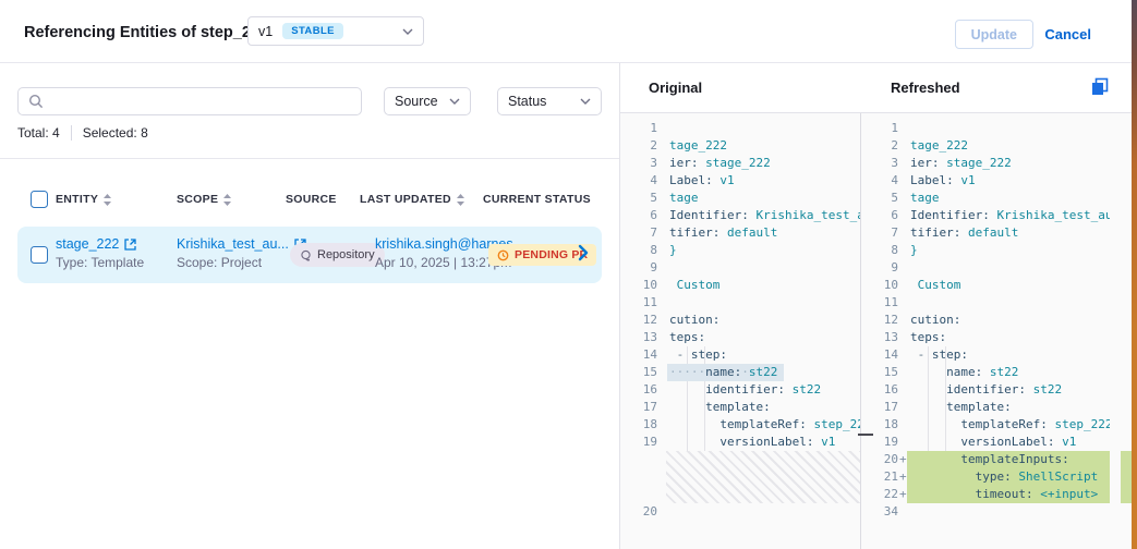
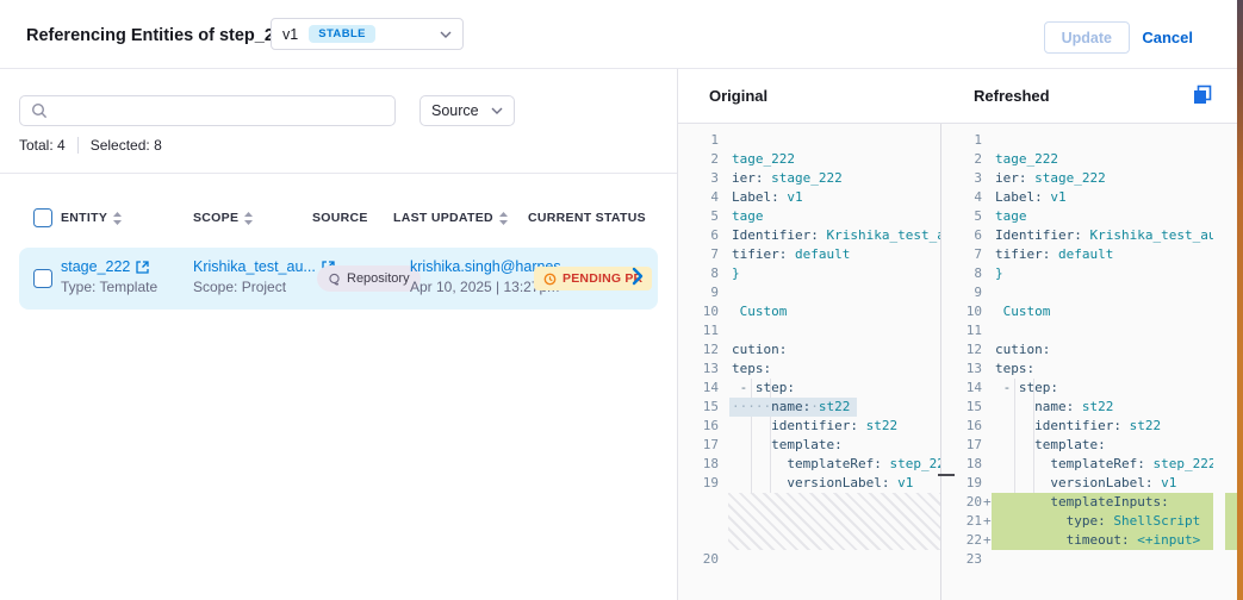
  Referencing Entities of step_2
  v1
  STABLE
  Update
  Cancel
  Source
- Status
  Total: 4
  Selected: 8
  ENTITY
  SCOPE
  SOURCE
  LAST UPDATED
  CURRENT STATUS
  stage_222
  Type: Template
  Krishika_test_au...
  Scope: Project
  Repository
  krishika.singh@ha
  Apr 10, 2025 | 13:2
  PENDING P
  Original
  Refreshed
  1
  2
  tage_222
  3
  ier: stage_222
  4
  Label: v1
  5
  tage
  6
  Identifier: Krishika_test_
  7
  tifier: default
  8
  }
  9
  10
  Custom
  11
  12
  cution:
  13
  teps:
  14
  - step:
  15
  ·····name:·st22
  16
  identifier: st22
  17
  template:
  18
  templateRef: step_2
  19
  versionLabel: v1
  20
  1
  2
  tage_222
  3
  ier: stage_222
  4
  Label: v1
  5
  tage
  6
  Identifier: Krishika_test_a
  7
  tifier: default
  8
  }
  9
  10
  Custom
  11
  12
  cution:
  13
  teps:
  14
  - step:
  15
  name: st22
  16
  identifier: st22
  17
  template:
  18
  templateRef: step_22
  19
  versionLabel: v1
  20
  +
  templateInputs:
  21
  +
  type: ShellScript
  22
  +
  timeout: <+input>
- 34
+ 23
